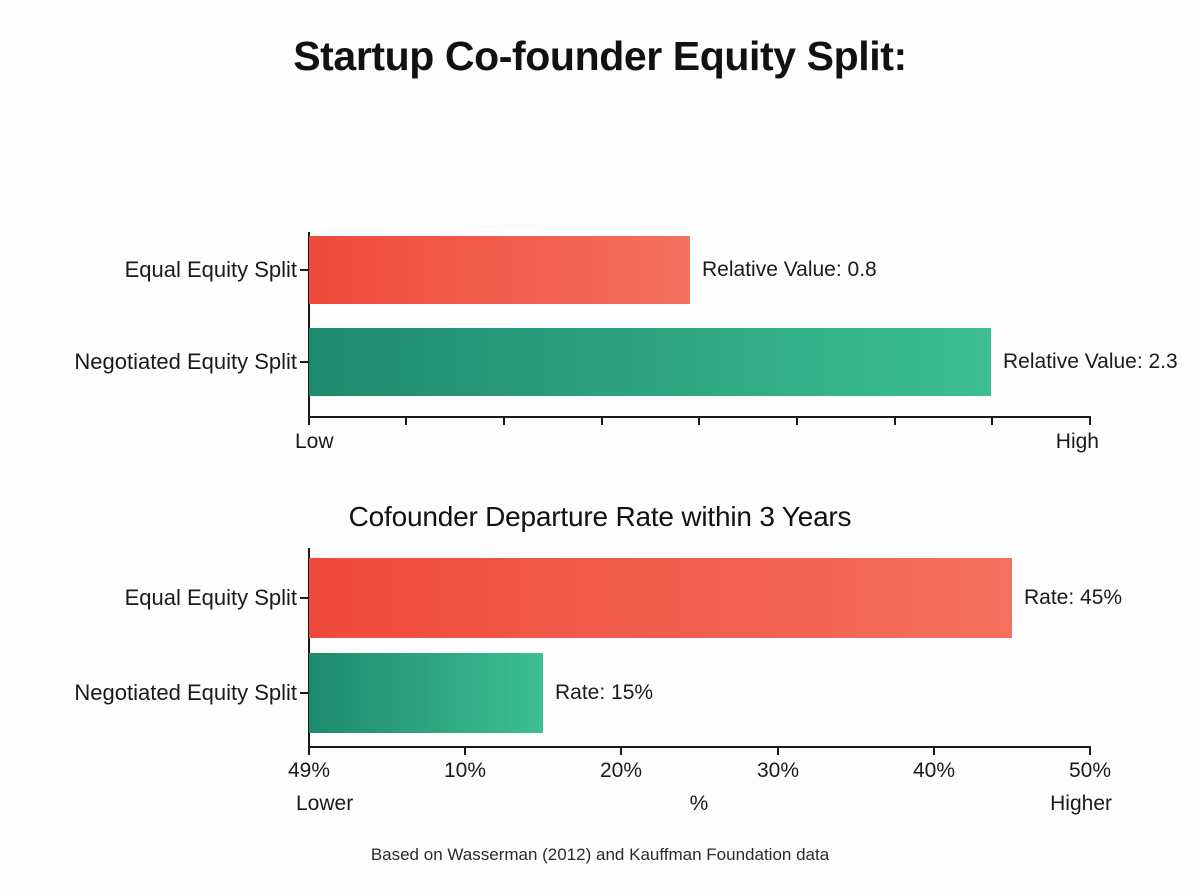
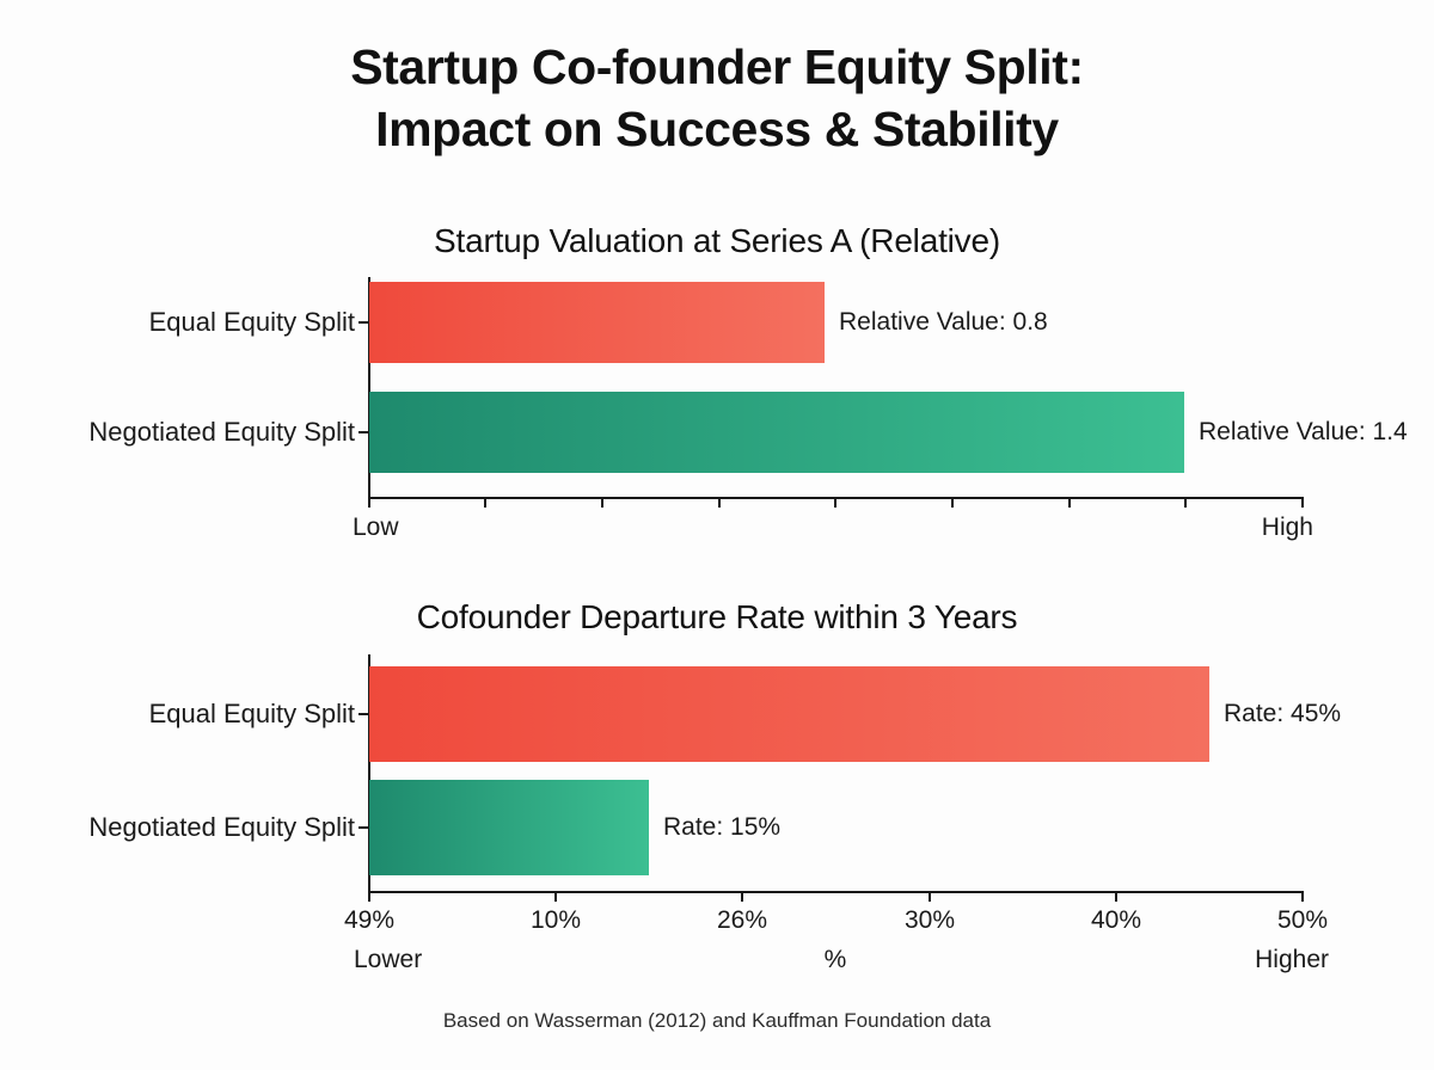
  Startup Co-founder Equity Split:
+ Impact on Success & Stability
+ Startup Valuation at Series A (Relative)
  Equal Equity Split
  Relative Value: 0.8
  Negotiated Equity Split
- Relative Value: 2.3
+ Relative Value: 1.4
  Low
  High
  Cofounder Departure Rate within 3 Years
  Equal Equity Split
  Rate: 45%
  Negotiated Equity Split
  Rate: 15%
  49%
  10%
- 20%
+ 26%
  30%
  40%
  50%
  Lower
  %
  Higher
  Based on Wasserman (2012) and Kauffman Foundation data
